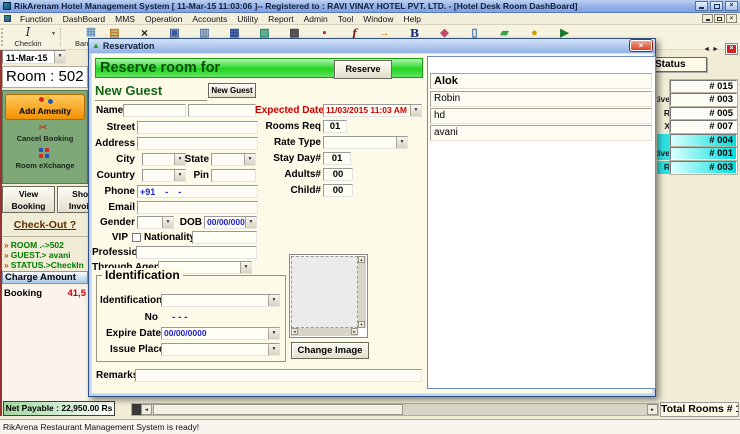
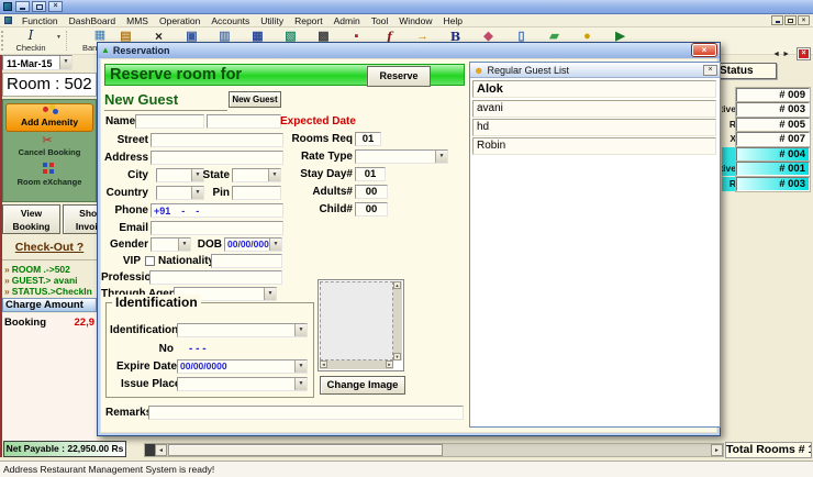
- RikArenam Hotel Management System [ 11-Mar-15 11:03:06 ]-- Registered to : RAVI VINAY HOTEL PVT. LTD. - [Hotel Desk Room DashBoard]
  Function
  DashBoard
  MMS
  Operation
  Accounts
  Utility
  Report
  Admin
  Tool
  Window
  Help
  I
  Checkin
  ▦
  ▤
  ×
  ▣
  ▥
  ▦
  ▧
  ▩
  ▪
  ƒ
  →
  B
  ◆
  ▯
  ▰
  ●
  ▶
  11-Mar-15
  Room : 502
  Add Amenity
  ✂
  Cancel Booking
  Room eXchange
  View Booking
  Check-Out ?
  » ROOM .->502
  » GUEST.> avani
  » STATUS.>CheckIn
  Charge Amount
  Booking
- 41,5
+ 22,9
  Net Payable : 22,950.00 Rs
  Status
- # 015
+ # 009
  tive
  # 003
  R
  # 005
  X
  # 007
  # 004
  tive
  # 001
  R
  # 003
  Total Rooms # 1
- RikArena Restaurant Management System is ready!
+ Address Restaurant Management System is ready!
  ▲
  Reservation
  ×
  Reserve room for
  Reserve
  New Guest
  New Guest
  Name
  Street
  Address
  City
  State
  Country
  Pin
  Phone
  +91 - -
  Email
  Gender
  DOB
  00/00/000
  VIP
  Nationalit
  Professio
  Identification
  Identification
  No
  - - -
  Expire Date
  00/00/0000
  Issue Plac
  Change Image
  Expected Date
- 11/03/2015 11:03 AM
  Rooms Req
  01
  Rate Type
  Stay Day#
  01
  Adults#
  00
  Child#
  00
  Remark
+ ☻
+ Regular Guest List
  Alok
- Robin
+ avani
  hd
- avani
+ Robin
